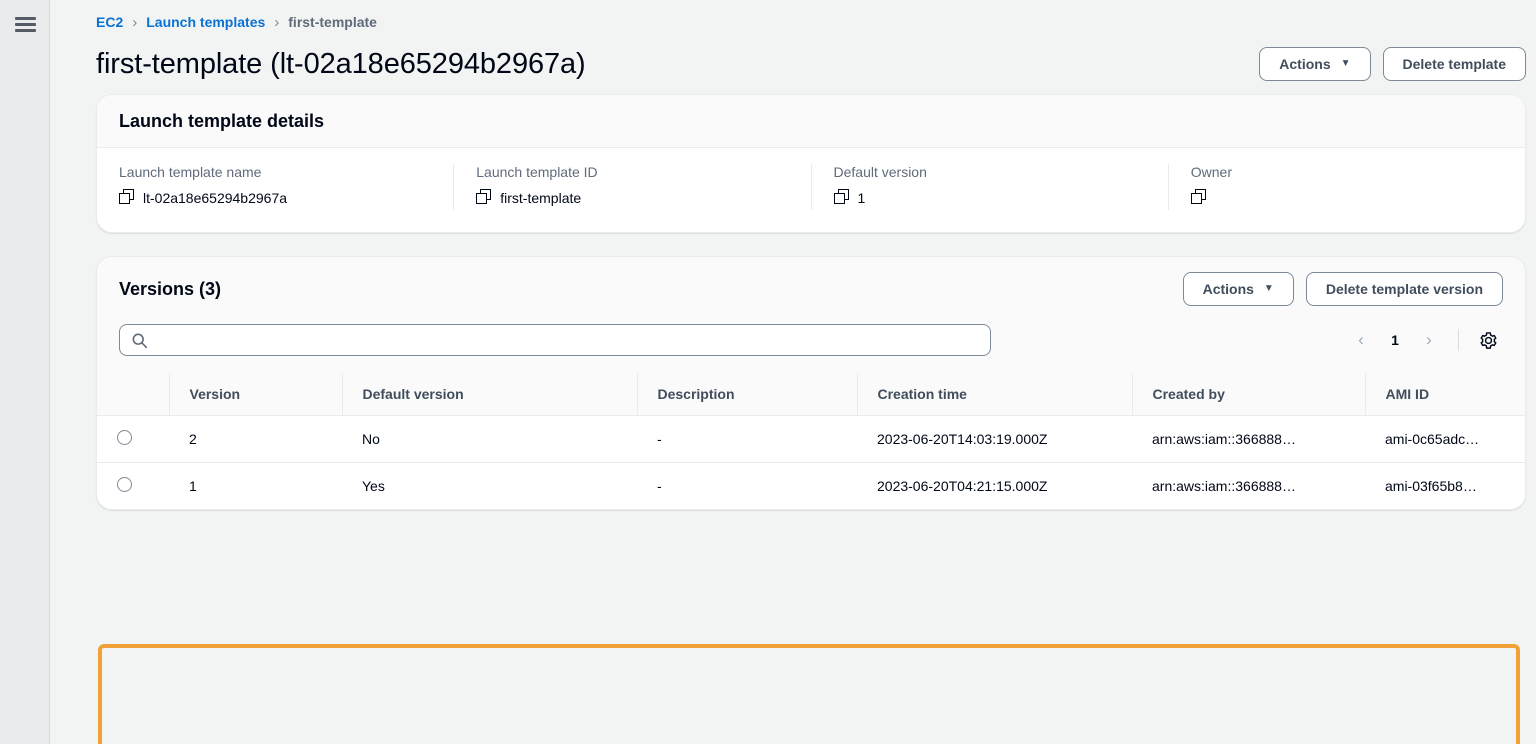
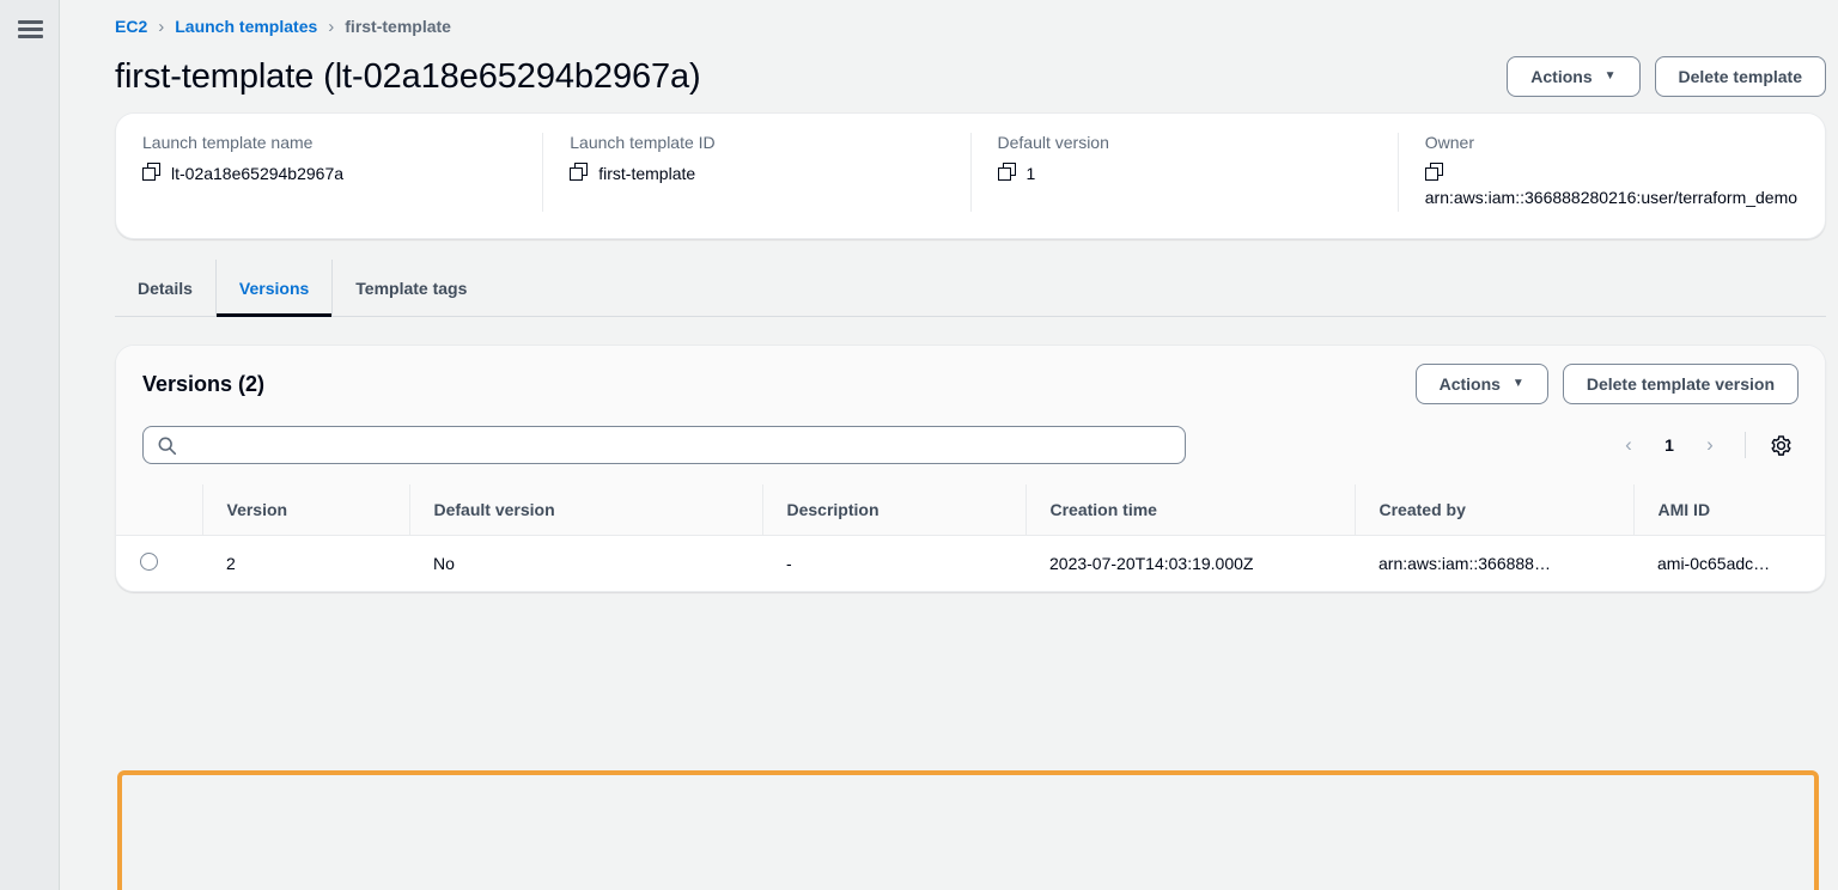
  EC2
  ›
  Launch templates
  ›
  first-template
  first-template (lt-02a18e65294b2967a)
  Actions
  ▼
  Delete template
- Launch template details
  Launch template name
  lt-02a18e65294b2967a
  Launch template ID
  first-template
  Default version
  1
  Owner
+ arn:aws:iam::366888280216:user/terraform_demo
+ Details
+ Versions
+ Template tags
- Versions (3)
+ Versions (2)
  Actions
  ▼
  Delete template version
  ‹
  1
  ›
  	Version	Default version	Description	Creation time	Created by	AMI ID
- 	2	No	-	2023-06-20T14:03:19.000Z	arn:aws:iam::366888…	ami-0c65adc…
+ 	2	No	-	2023-07-20T14:03:19.000Z	arn:aws:iam::366888…	ami-0c65adc…
- 	1	Yes	-	2023-06-20T04:21:15.000Z	arn:aws:iam::366888…	ami-03f65b8…
